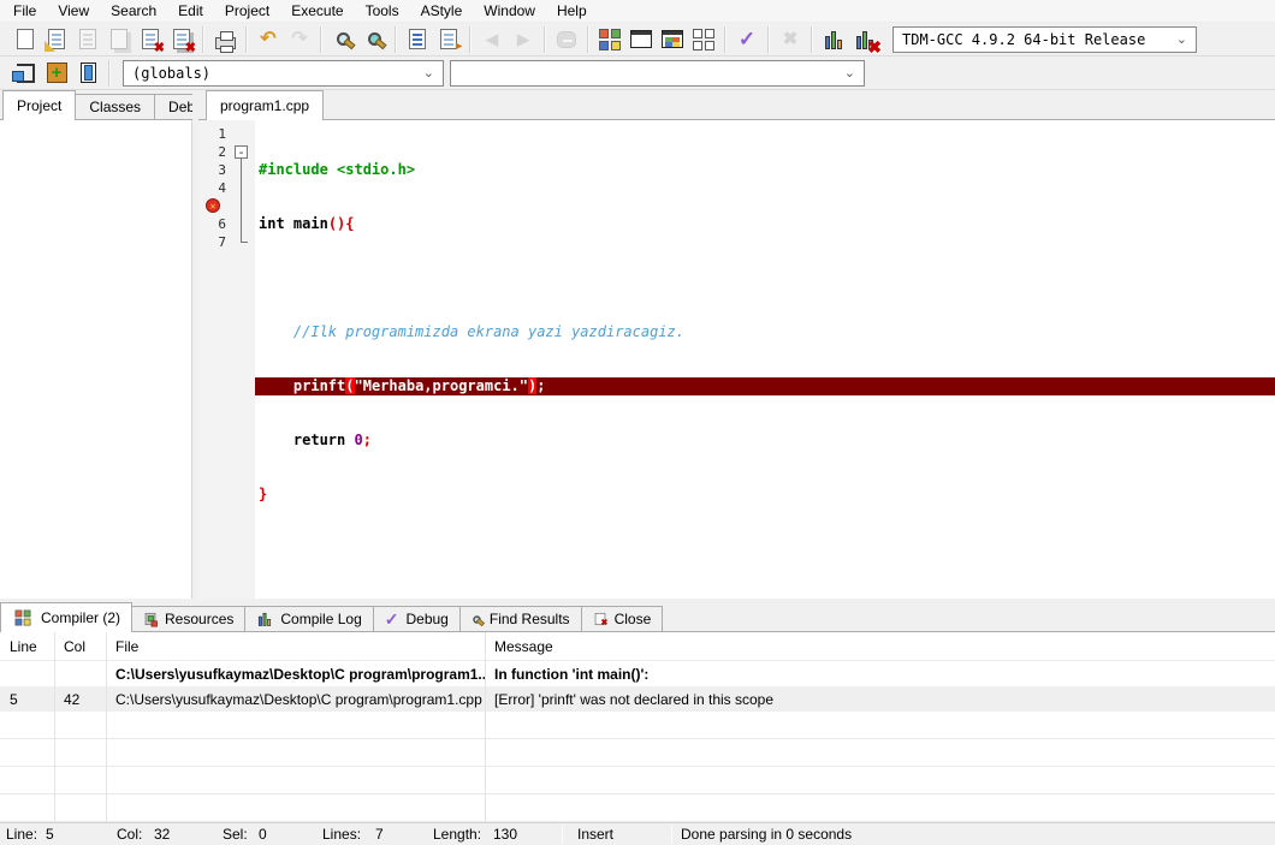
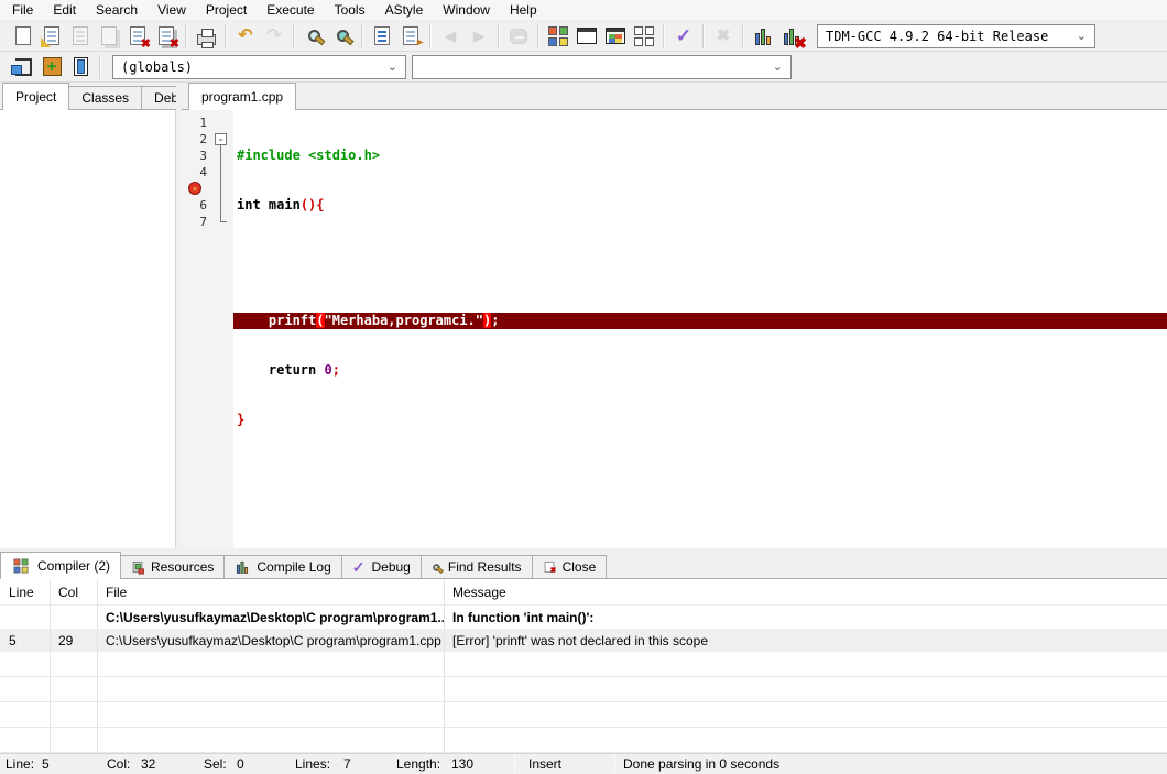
  File
- View
+ Edit
  Search
- Edit
+ View
  Project
  Execute
  Tools
  AStyle
  Window
  Help
  ✖
  ✖
  ↶
  ▸
  ◀
  ▶
  ✓
  ✖
  ✖
  TDM-GCC 4.9.2 64-bit Release
  ⌄
  +
  (globals)
  ⌄
  ⌄
  Project
  Classes
  program1.cpp
  1
  2
  -
  3
  4
  ✕
  6
  7
  #include <stdio.h>
  int main(){
- //Ilk programimizda ekrana yazi yazdiracagiz.
  prinft("Merhaba,programci.");
  return 0;
  }
  Compiler (2)
  Resources
  Compile Log
  ✓
  Debug
  Find Results
  Close
  Line
  Col
  File
  Message
  C:\Users\yusufkaymaz\Desktop\C program\program1.
  In function 'int main()':
  5
- 42
+ 29
  C:\Users\yusufkaymaz\Desktop\C program\program1.cpp
  [Error] 'prinft' was not declared in this scope
  Line:
  5
  Col:
  32
  Sel:
  0
  Lines:
  7
  Length:
  130
  Insert
  Done parsing in 0 seconds
